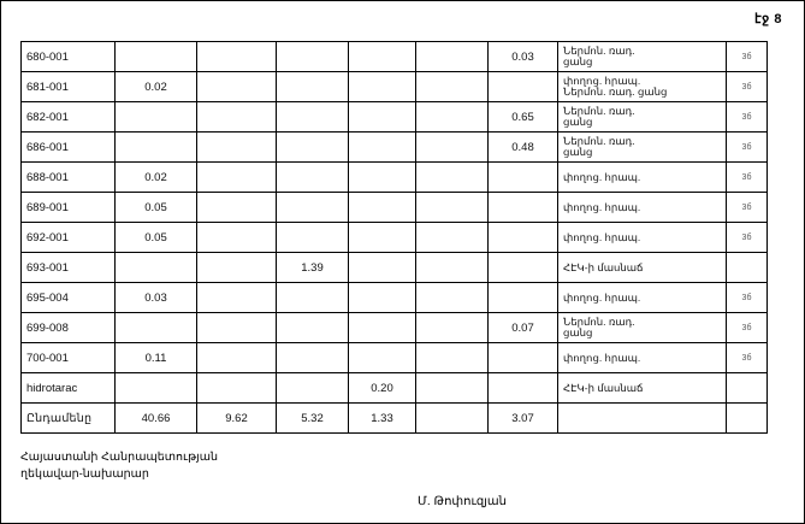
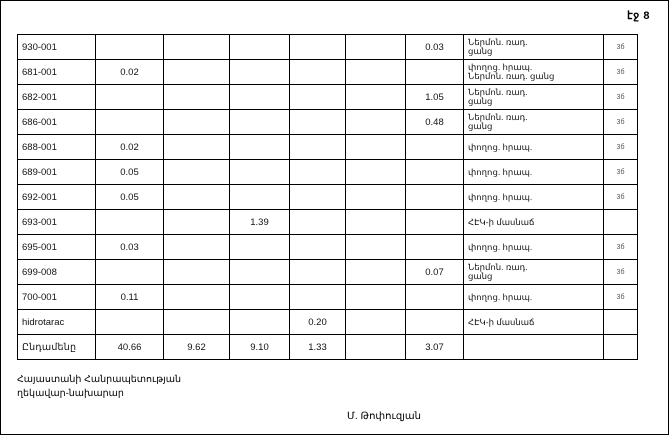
  էջ 8
- 680-001						0.03	Ներմոն. ռադ. ցանց
+ 930-001						0.03	Ներմոն. ռադ. ցանց
  681-001	0.02						փողոց. հրապ. Ներմոն. ռադ. ցանց
- 682-001						0.65	Ներմոն. ռադ. ցանց
+ 682-001						1.05	Ներմոն. ռադ. ցանց
  686-001						0.48	Ներմոն. ռադ. ցանց
  688-001	0.02						փողոց. հրապ.
  689-001	0.05						փողոց. հրապ.
  692-001	0.05						փողոց. հրապ.
  693-001			1.39				ՀԷԿ-ի մասնաճ
- 695-004	0.03						փողոց. հրապ.
+ 695-001	0.03						փողոց. հրապ.
  699-008						0.07	Ներմոն. ռադ. ցանց
  700-001	0.11						փողոց. հրապ.
  hidrotarac				0.20			ՀԷԿ-ի մասնաճ
- Ընդամենը	40.66	9.62	5.32	1.33		3.07
+ Ընդամենը	40.66	9.62	9.10	1.33		3.07
  Հայաստանի Հանրապետության
  ղեկավար-նախարար
  Մ. Թոփուզյան
